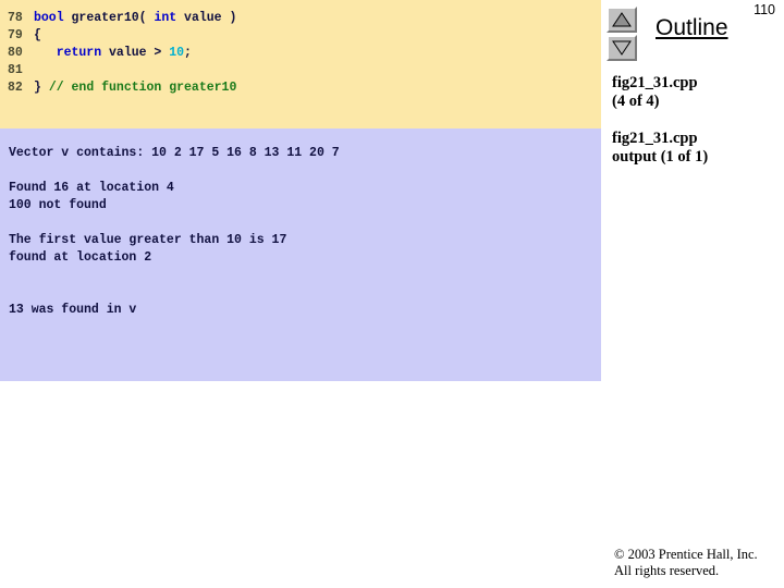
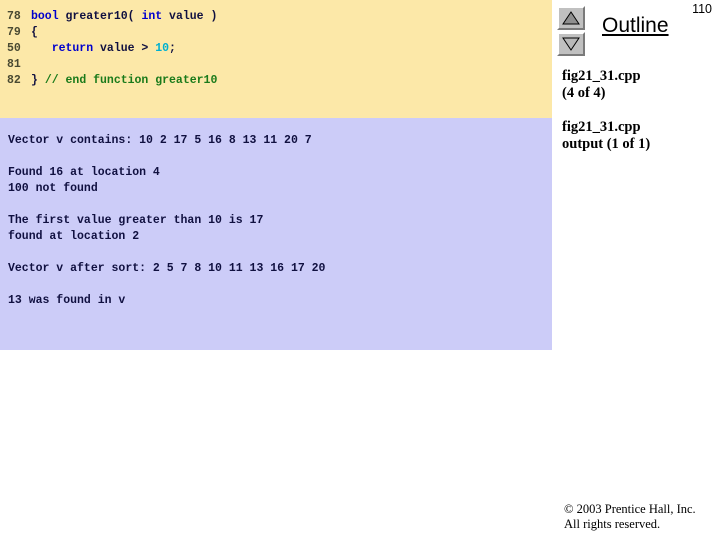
  78 bool greater10( int value )
  79 {
- 80 return value > 10;
+ 50 return value > 10;
  81
  82 } // end function greater10
  Vector v contains: 10 2 17 5 16 8 13 11 20 7
  Found 16 at location 4
  100 not found
  The first value greater than 10 is 17
  found at location 2
+ Vector v after sort: 2 5 7 8 10 11 13 16 17 20
  13 was found in v
  110
  Outline
  fig21_31.cpp
  (4 of 4)
  fig21_31.cpp
  output (1 of 1)
  © 2003 Prentice Hall, Inc.
  All rights reserved.
